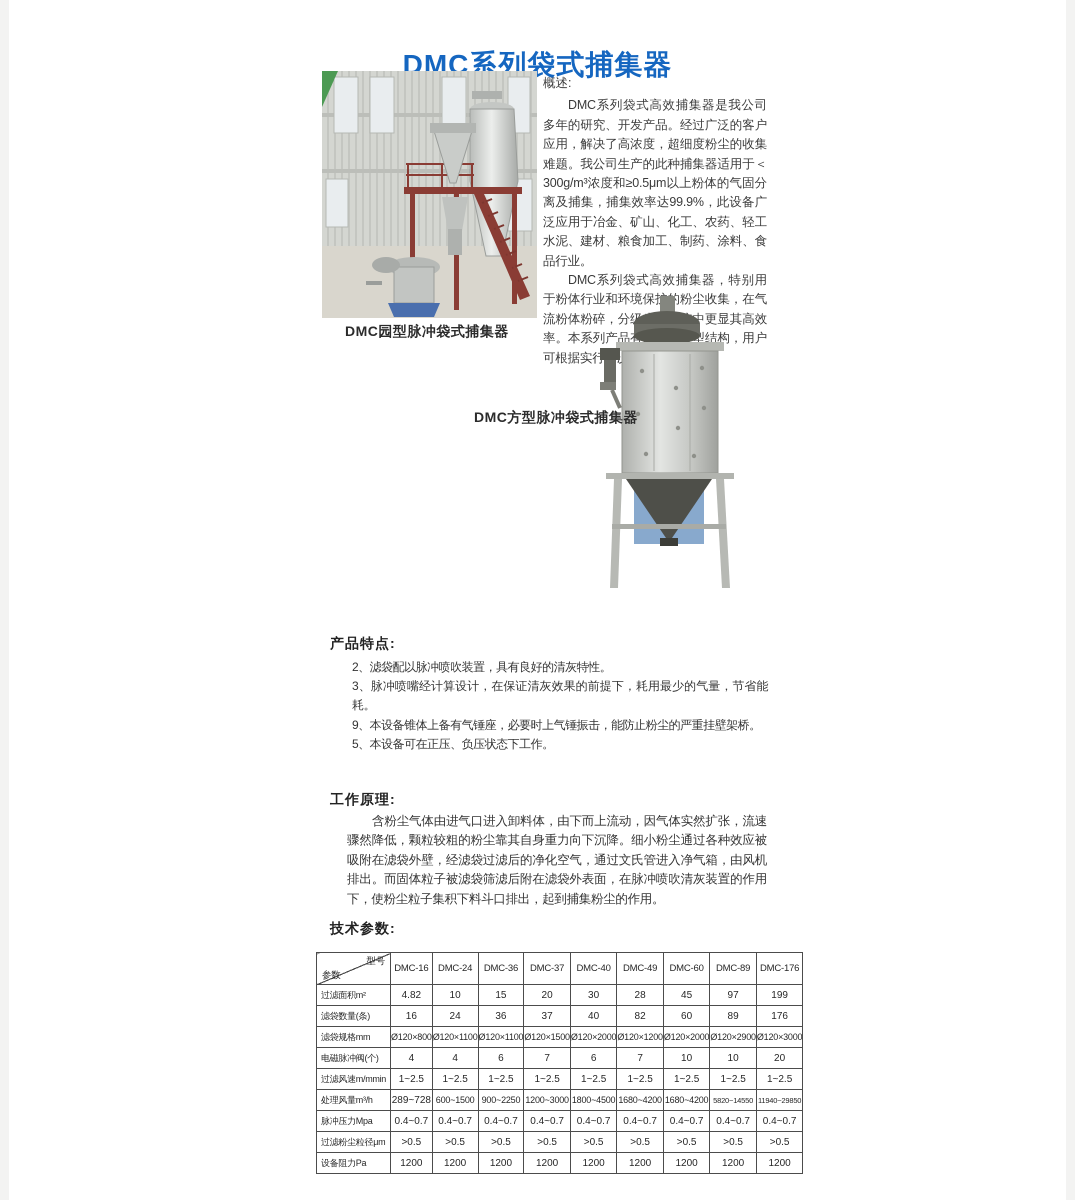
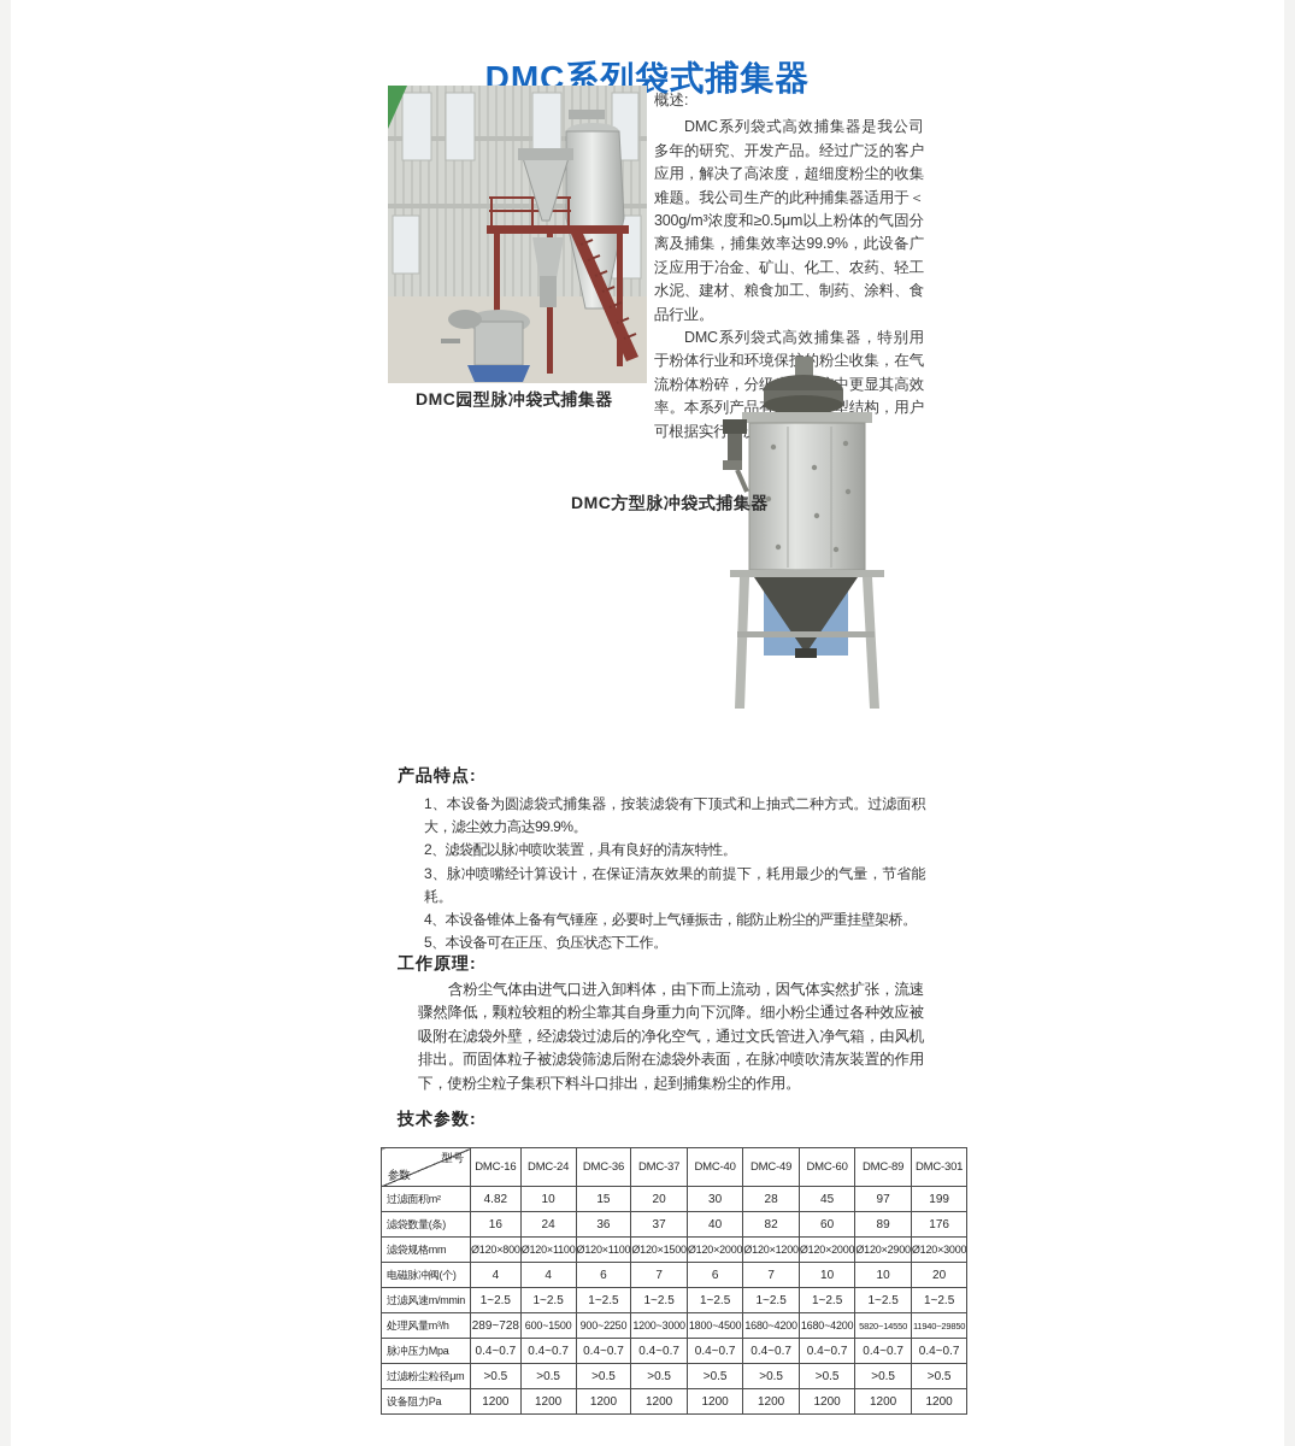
  DMC系列袋式捕集器
  概述:
  DMC系列袋式高效捕集器是我公司多年的研究、开发产品。经过广泛的客户应用，解决了高浓度，超细度粉尘的收集难题。我公司生产的此种捕集器适用于＜300g/m³浓度和≥0.5μm以上粉体的气固分离及捕集，捕集效率达99.9%，此设备广泛应用于冶金、矿山、化工、农药、轻工水泥、建材、粮食加工、制药、涂料、食品行业。
  DMC系列袋式高效捕集器，特别用于粉体行业和环境保粉尘收集，在气流粉体粉碎，分级中更显其高效率。本系列产品型结构，用户可根据实行
  DMC园型脉冲袋式捕集器
  DMC方型脉冲袋式捕集器
  产品特点:
+ 1、本设备为圆滤袋式捕集器，按装滤袋有下顶式和上抽式二种方式。过滤面积大，滤尘效力高达99.9%。
  2、滤袋配以脉冲喷吹装置，具有良好的清灰特性。
  3、脉冲喷嘴经计算设计，在保证清灰效果的前提下，耗用最少的气量，节省能耗。
- 9、本设备锥体上备有气锤座，必要时上气锤振击，能防止粉尘的严重挂壁架桥。
+ 4、本设备锥体上备有气锤座，必要时上气锤振击，能防止粉尘的严重挂壁架桥。
  5、本设备可在正压、负压状态下工作。
  工作原理:
  含粉尘气体由进气口进入卸料体，由下而上流动，因气体实然扩张，流速骤然降低，颗粒较粗的粉尘靠其自身重力向下沉降。细小粉尘通过各种效应被吸附在滤袋外壁，经滤袋过滤后的净化空气，通过文氏管进入净气箱，由风机排出。而固体粒子被滤袋筛滤后附在滤袋外表面，在脉冲喷吹清灰装置的作用下，使粉尘粒子集积下料斗口排出，起到捕集粉尘的作用。
  技术参数:
- 型号参数	DMC-16	DMC-24	DMC-36	DMC-37	DMC-40	DMC-49	DMC-60	DMC-89	DMC-176
+ 型号参数	DMC-16	DMC-24	DMC-36	DMC-37	DMC-40	DMC-49	DMC-60	DMC-89	DMC-301
  过滤面积m²	4.82	10	15	20	30	28	45	97	199
  滤袋数量(条)	16	24	36	37	40	82	60	89	176
  滤袋规格mm	Ø120×800	Ø120×1100	Ø120×1100	Ø120×1500	Ø120×2000	Ø120×1200	Ø120×2000	Ø120×2900	Ø120×3000
  电磁脉冲阀(个)	4	4	6	7	6	7	10	10	20
  过滤风速m/mmin	1~2.5	1~2.5	1~2.5	1~2.5	1~2.5	1~2.5	1~2.5	1~2.5	1~2.5
  处理风量m³/h	289~728	600~1500	900~2250	1200~3000	1800~4500	1680~4200	1680~4200	5820~14550	11940~29850
  脉冲压力Mpa	0.4~0.7	0.4~0.7	0.4~0.7	0.4~0.7	0.4~0.7	0.4~0.7	0.4~0.7	0.4~0.7	0.4~0.7
  过滤粉尘粒径μm	>0.5	>0.5	>0.5	>0.5	>0.5	>0.5	>0.5	>0.5	>0.5
  设备阻力Pa	1200	1200	1200	1200	1200	1200	1200	1200	1200
